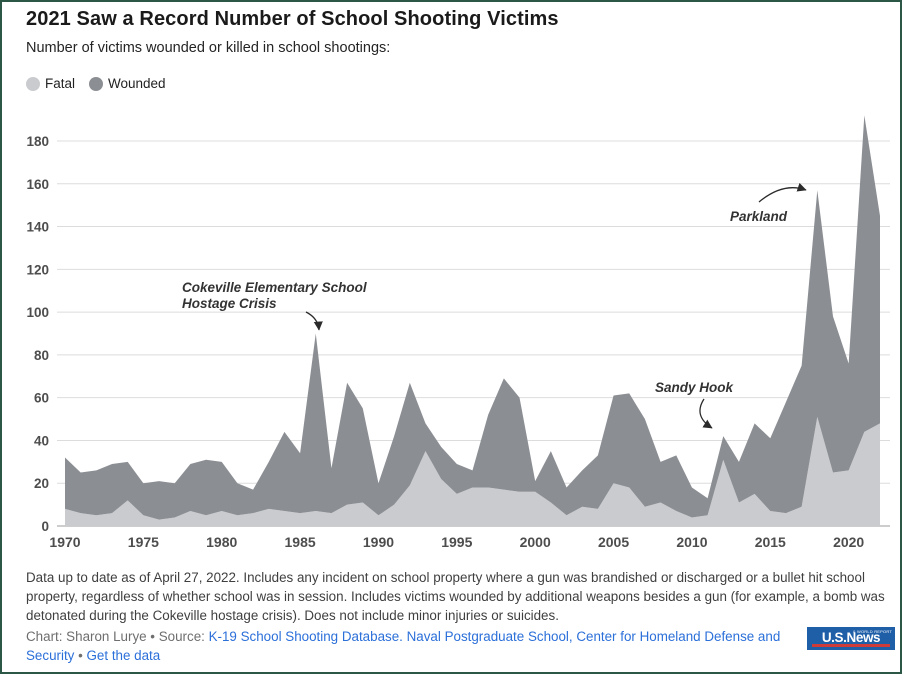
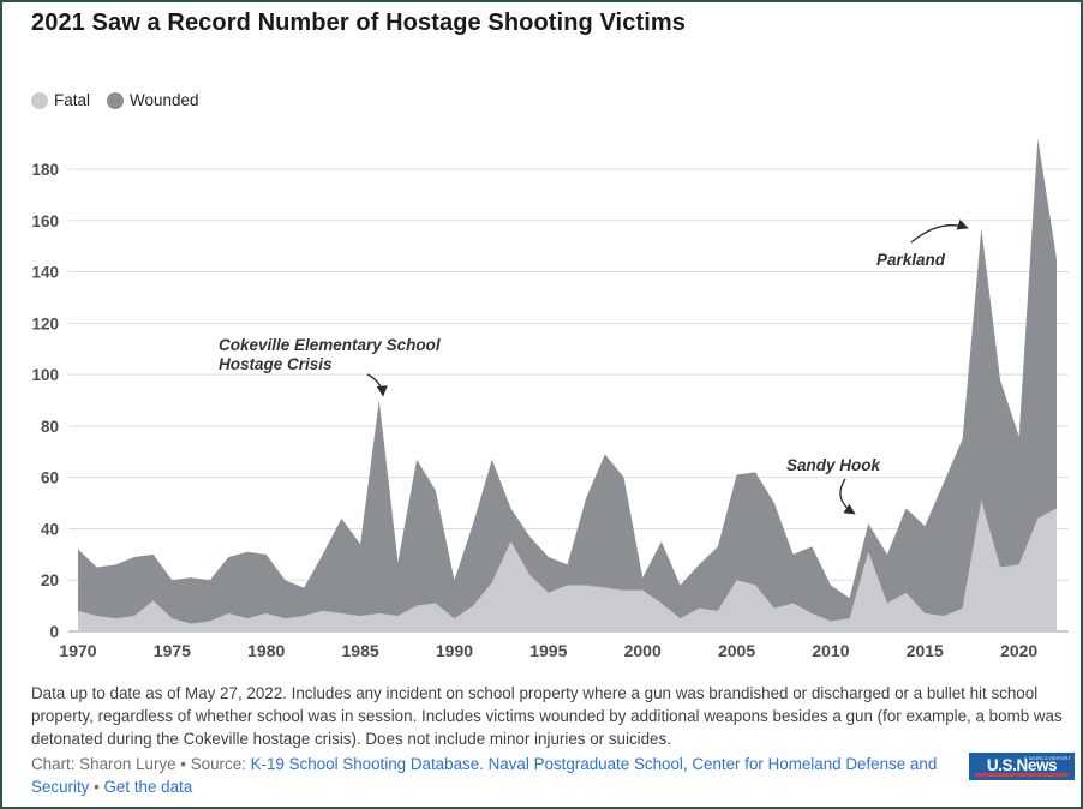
- 2021 Saw a Record Number of School Shooting Victims
+ 2021 Saw a Record Number of Hostage Shooting Victims
- Number of victims wounded or killed in school shootings:
  Fatal
  Wounded
  0
  20
  40
  60
  80
  100
  120
  140
  160
  180
  1970
  1975
  1980
  1985
  1990
  1995
  2000
  2005
  2010
  2015
  2020
  Cokeville Elementary School Hostage Crisis
  Sandy Hook
  Parkland
- Data up to date as of April 27, 2022. Includes any incident on school property where a gun was brandished or discharged or a bullet hit school property, regardless of whether school was in session. Includes victims wounded by additional weapons besides a gun (for example, a bomb was detonated during the Cokeville hostage crisis). Does not include minor injuries or suicides.
+ Data up to date as of May 27, 2022. Includes any incident on school property where a gun was brandished or discharged or a bullet hit school property, regardless of whether school was in session. Includes victims wounded by additional weapons besides a gun (for example, a bomb was detonated during the Cokeville hostage crisis). Does not include minor injuries or suicides.
  Chart: Sharon Lurye • Source: K-19 School Shooting Database. Naval Postgraduate School, Center for Homeland Defense and Security • Get the data
  U.S.News
